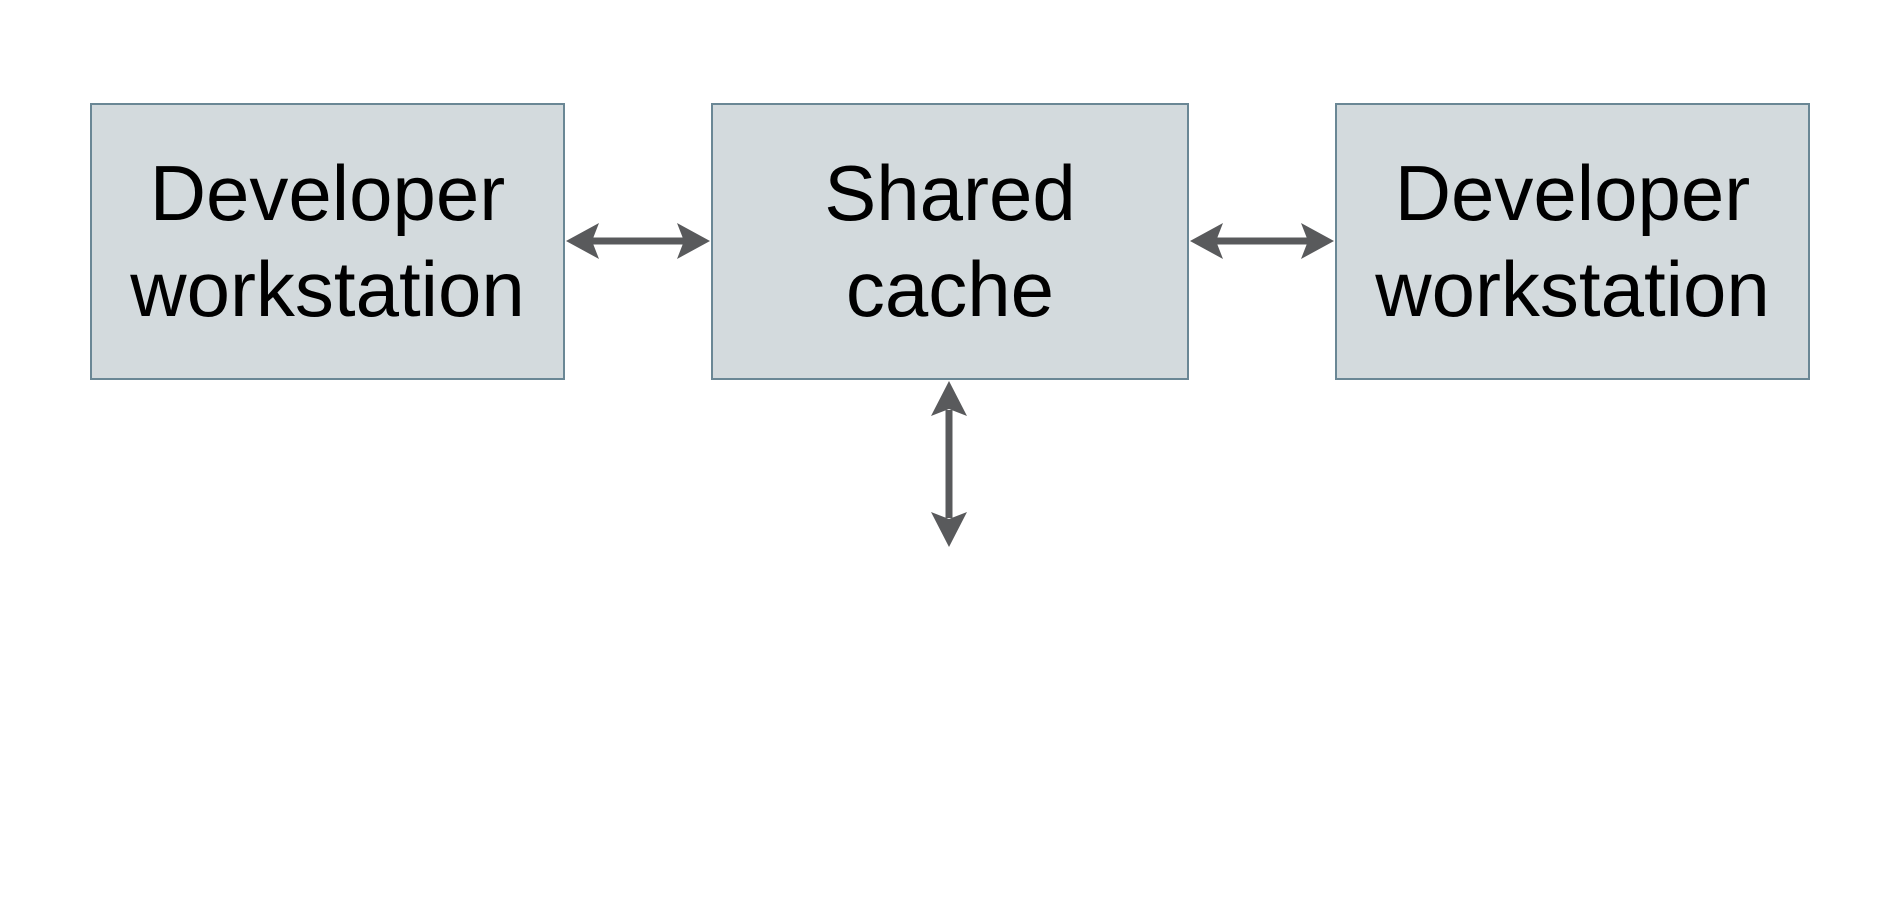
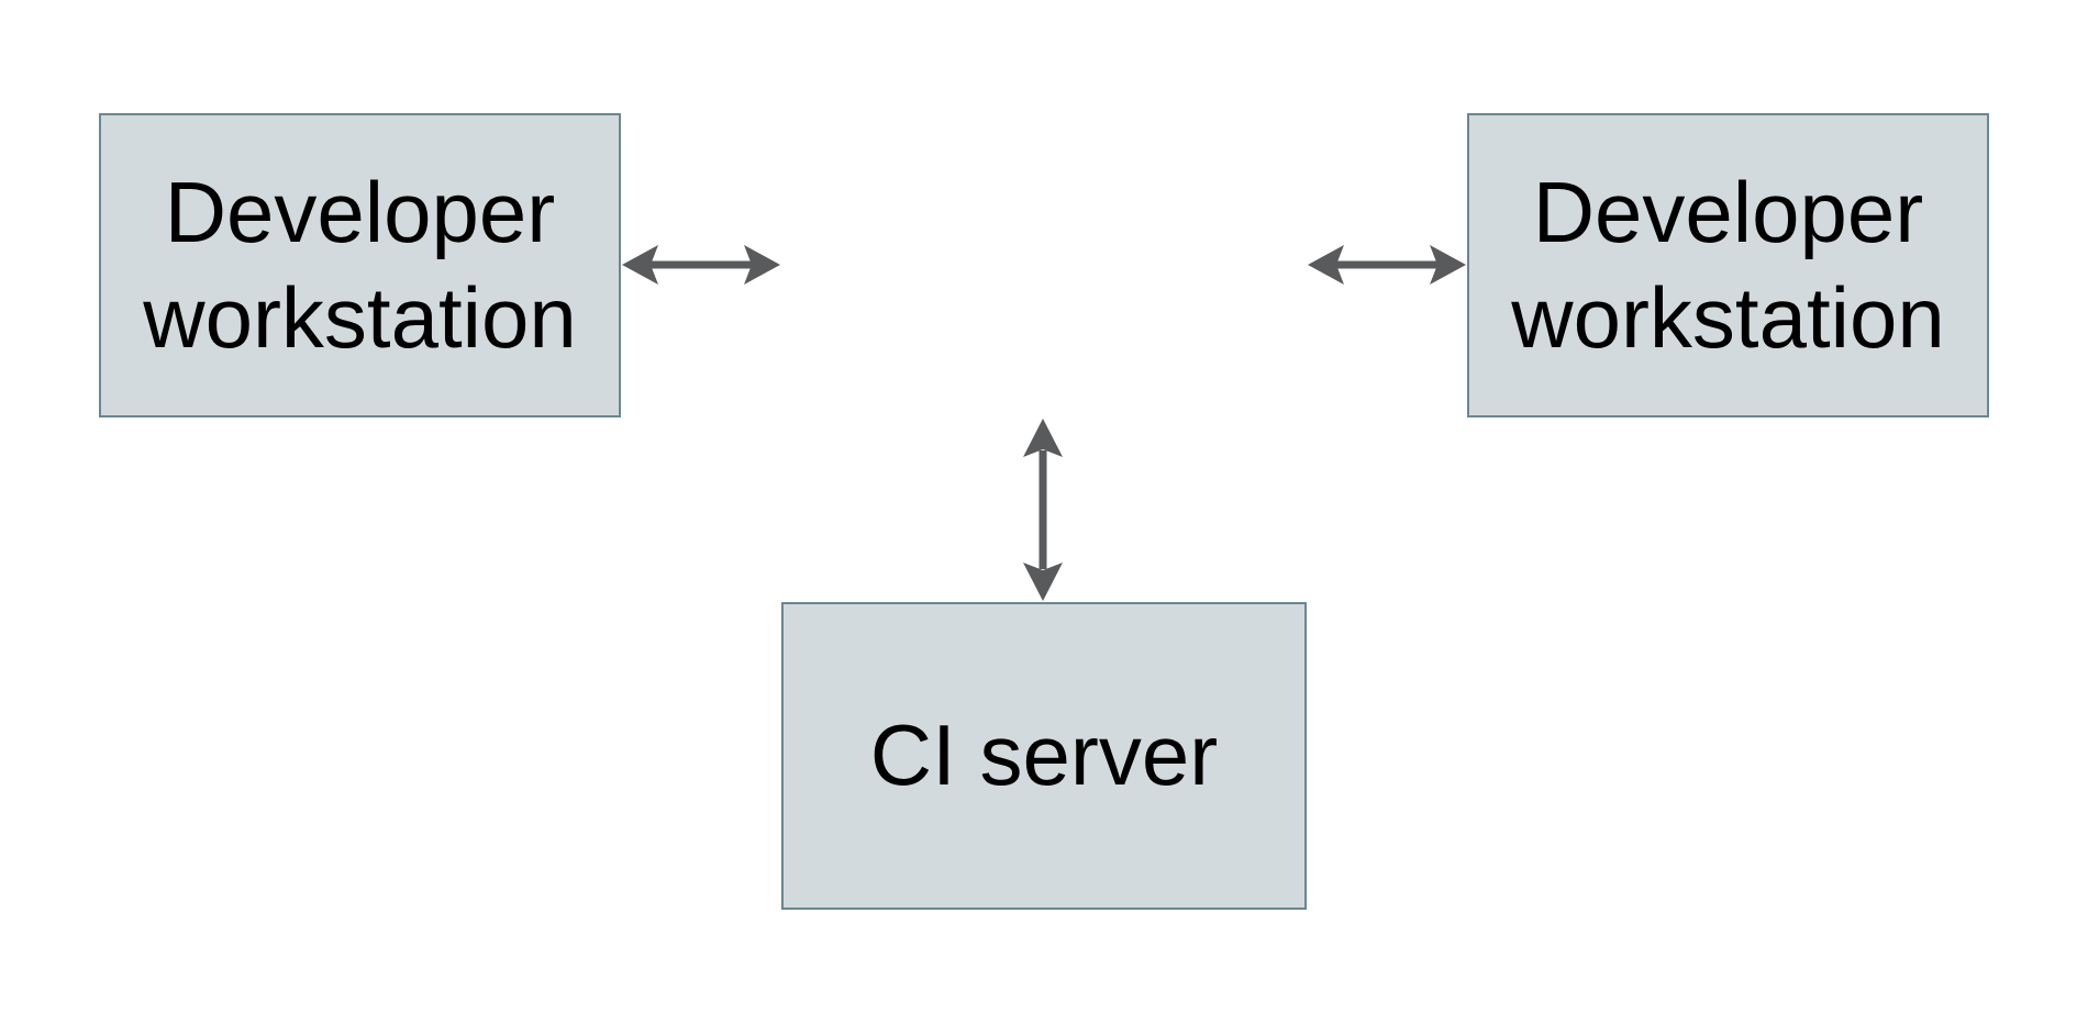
  Developer
  workstation
- Shared
- cache
  Developer
  workstation
+ CI server
